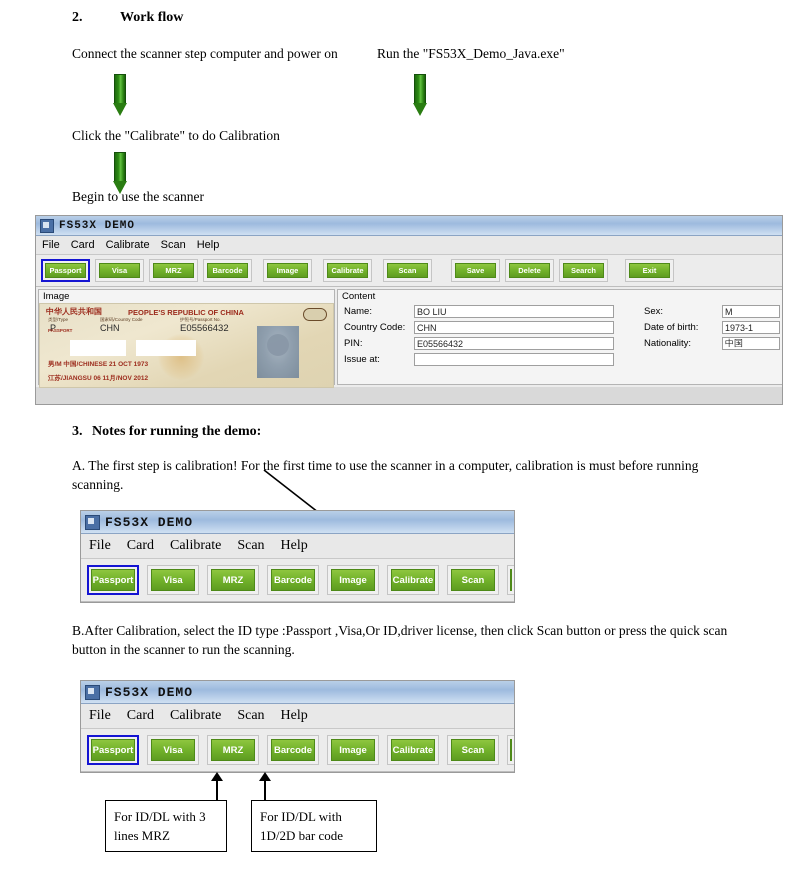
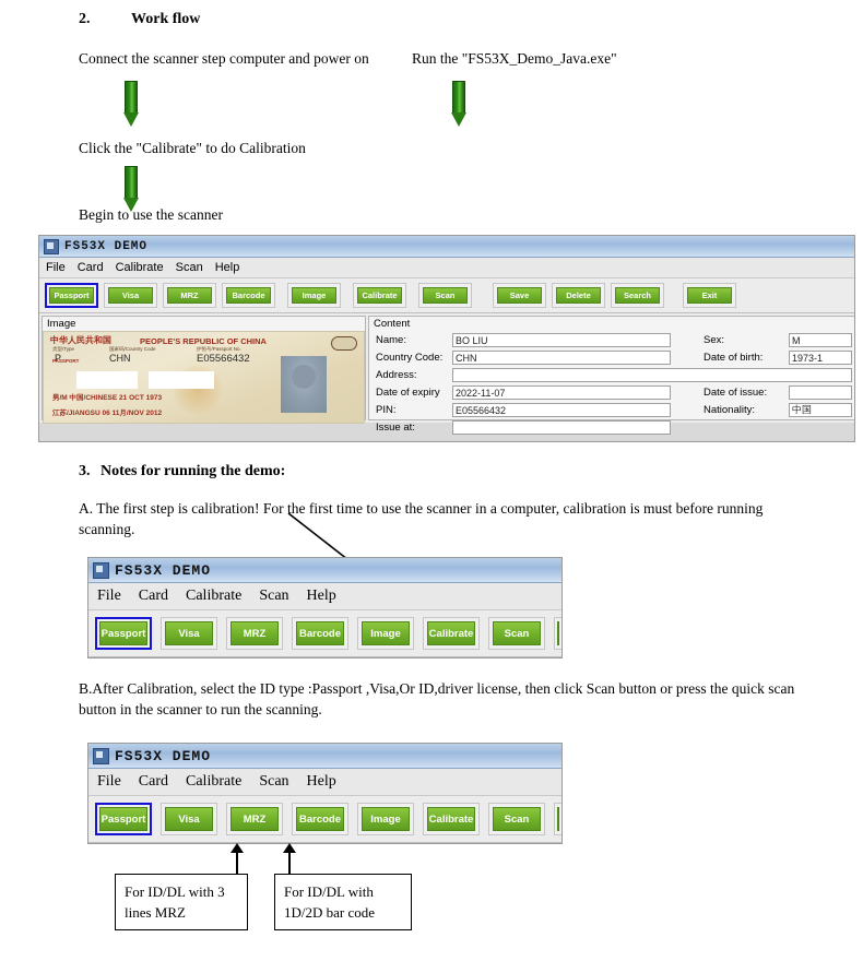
  2.
  Work flow
  Connect the scanner step computer and power on
  Run the "FS53X_Demo_Java.exe"
  Click the "Calibrate" to do Calibration
  Begin to use the scanner
  FS53X DEMO
  File
  Card
  Calibrate
  Scan
  Help
  Passport
  Visa
  MRZ
  Barcode
  Image
  Calibrate
  Scan
  Save
  Delete
  Search
  Exit
  Image
  中华人民共和国
  PEOPLE'S REPUBLIC OF CHINA
  P
  CHN
  E05566432
  Content
  Name:
  BO LIU
  Sex:
  M
  Country Code:
  CHN
  Date of birth:
  1973-1
+ Address:
+ Date of expiry
+ 2022-11-07
+ Date of issue:
  PIN:
  E05566432
  Nationality:
  中国
  Issue at:
  3.
  Notes for running the demo:
  A. The first step is calibration! For the first time to use the scanner in a computer, calibration is must before running scanning.
  FS53X DEMO
  File
  Card
  Calibrate
  Scan
  Help
  Passport
  Visa
  MRZ
  Barcode
  Image
  Calibrate
  Scan
  B.After Calibration, select the ID type :Passport ,Visa,Or ID,driver license, then click Scan button or press the quick scan button in the scanner to run the scanning.
  FS53X DEMO
  File
  Card
  Calibrate
  Scan
  Help
  Passport
  Visa
  MRZ
  Barcode
  Image
  Calibrate
  Scan
  For ID/DL with 3
  lines MRZ
  For ID/DL with
  1D/2D bar code
